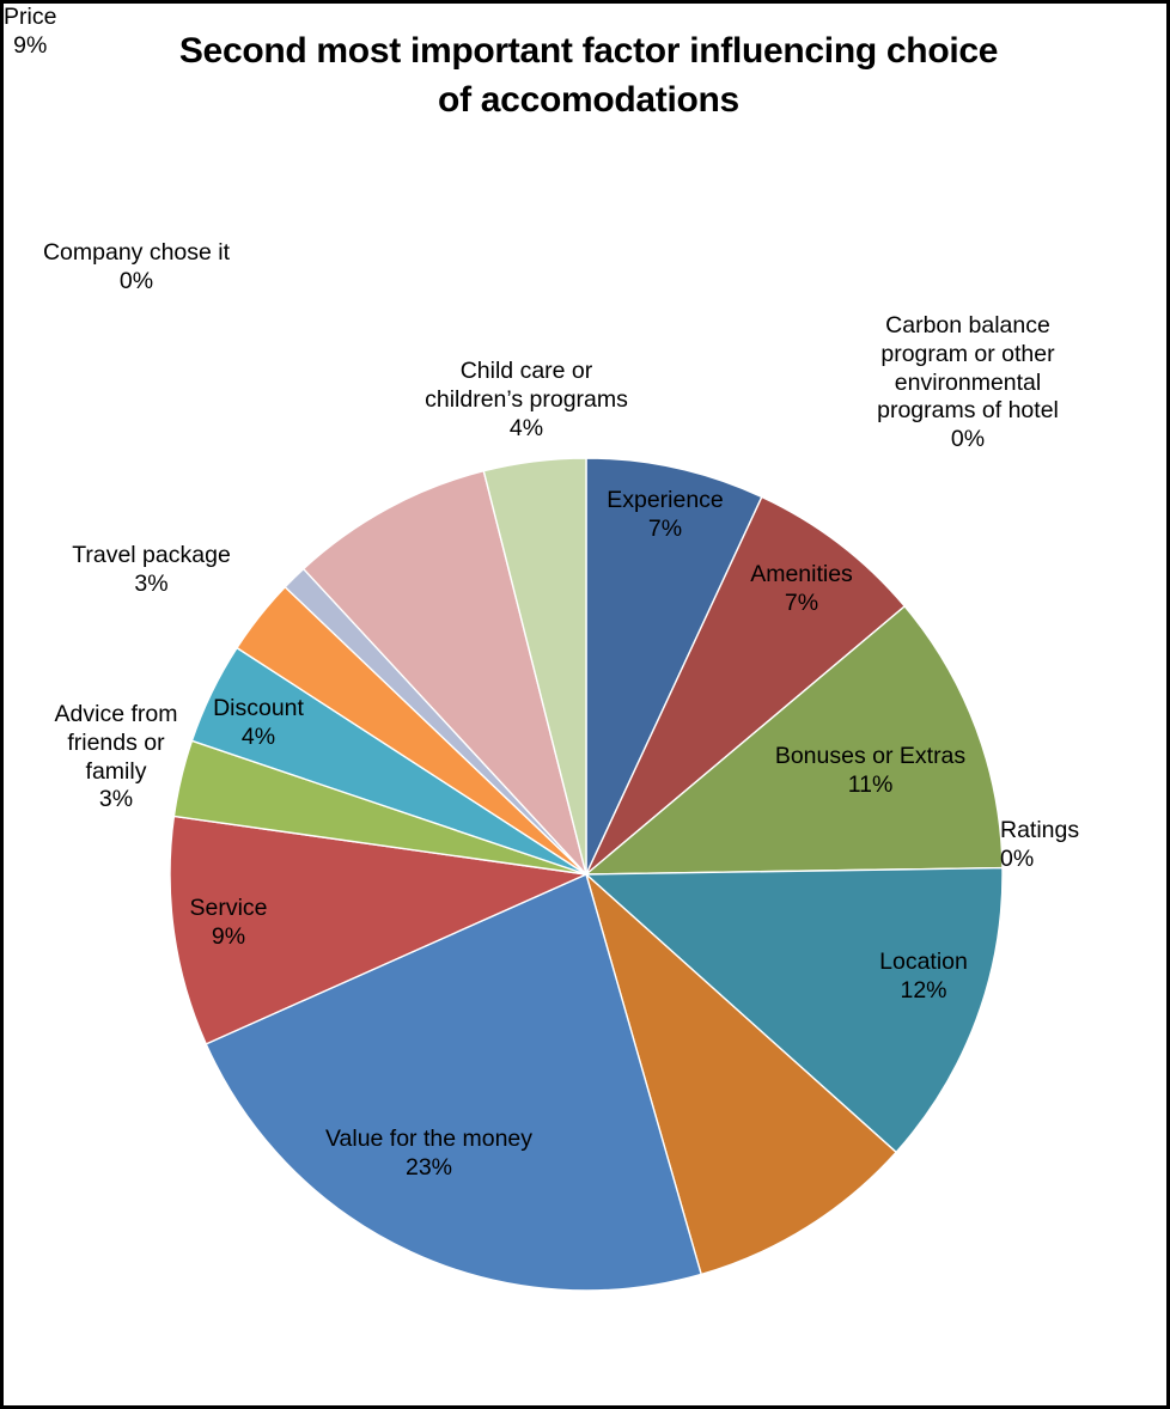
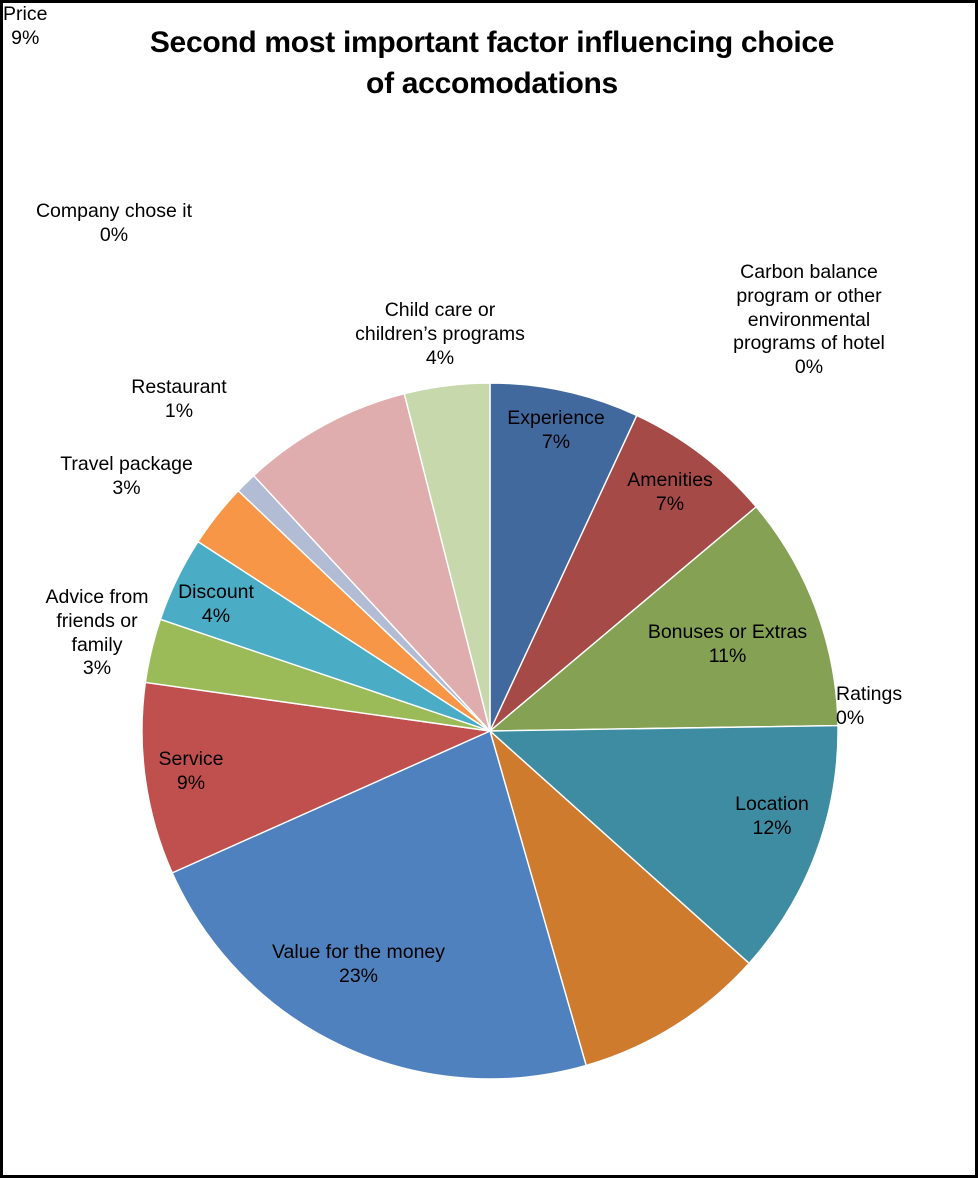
  Second most important factor influencing choice
  of accomodations
  Experience
  7%
  Amenities
  7%
  Bonuses or Extras
  11%
  Location
  12%
  Price
  9%
  Value for the money
  23%
  Service
  9%
  Discount
  4%
  Company chose it
  0%
  Carbon balance
  program or other
  environmental
  programs of hotel
  0%
  Child care or
  children’s programs
  4%
+ Restaurant
+ 1%
  Travel package
  3%
  Advice from
  friends or
  family
  3%
  Ratings
  0%
